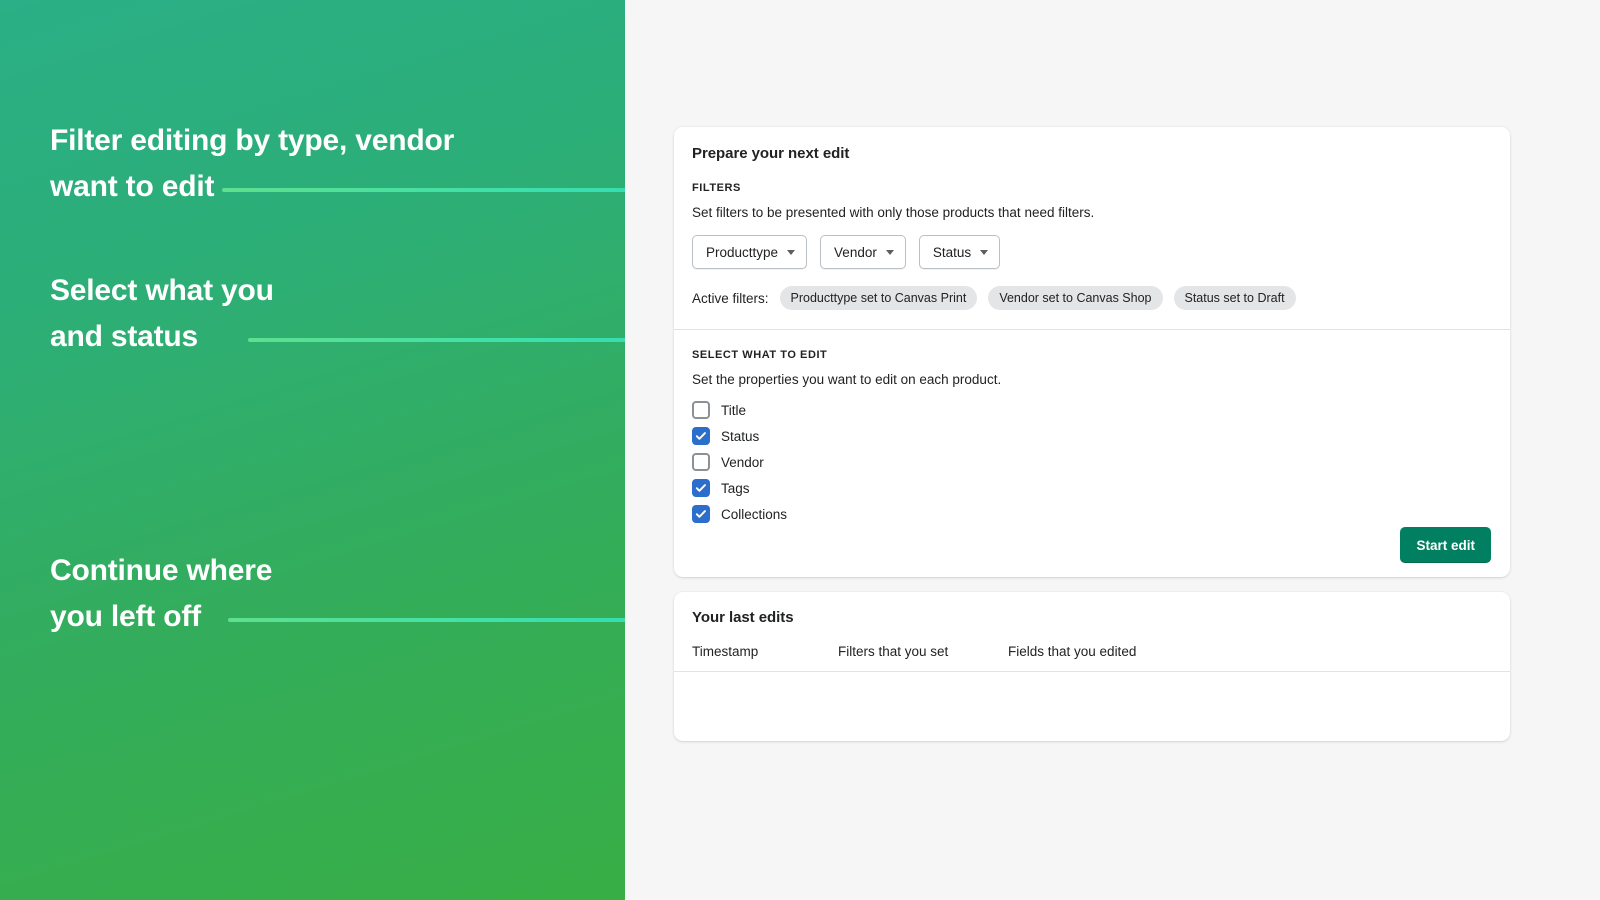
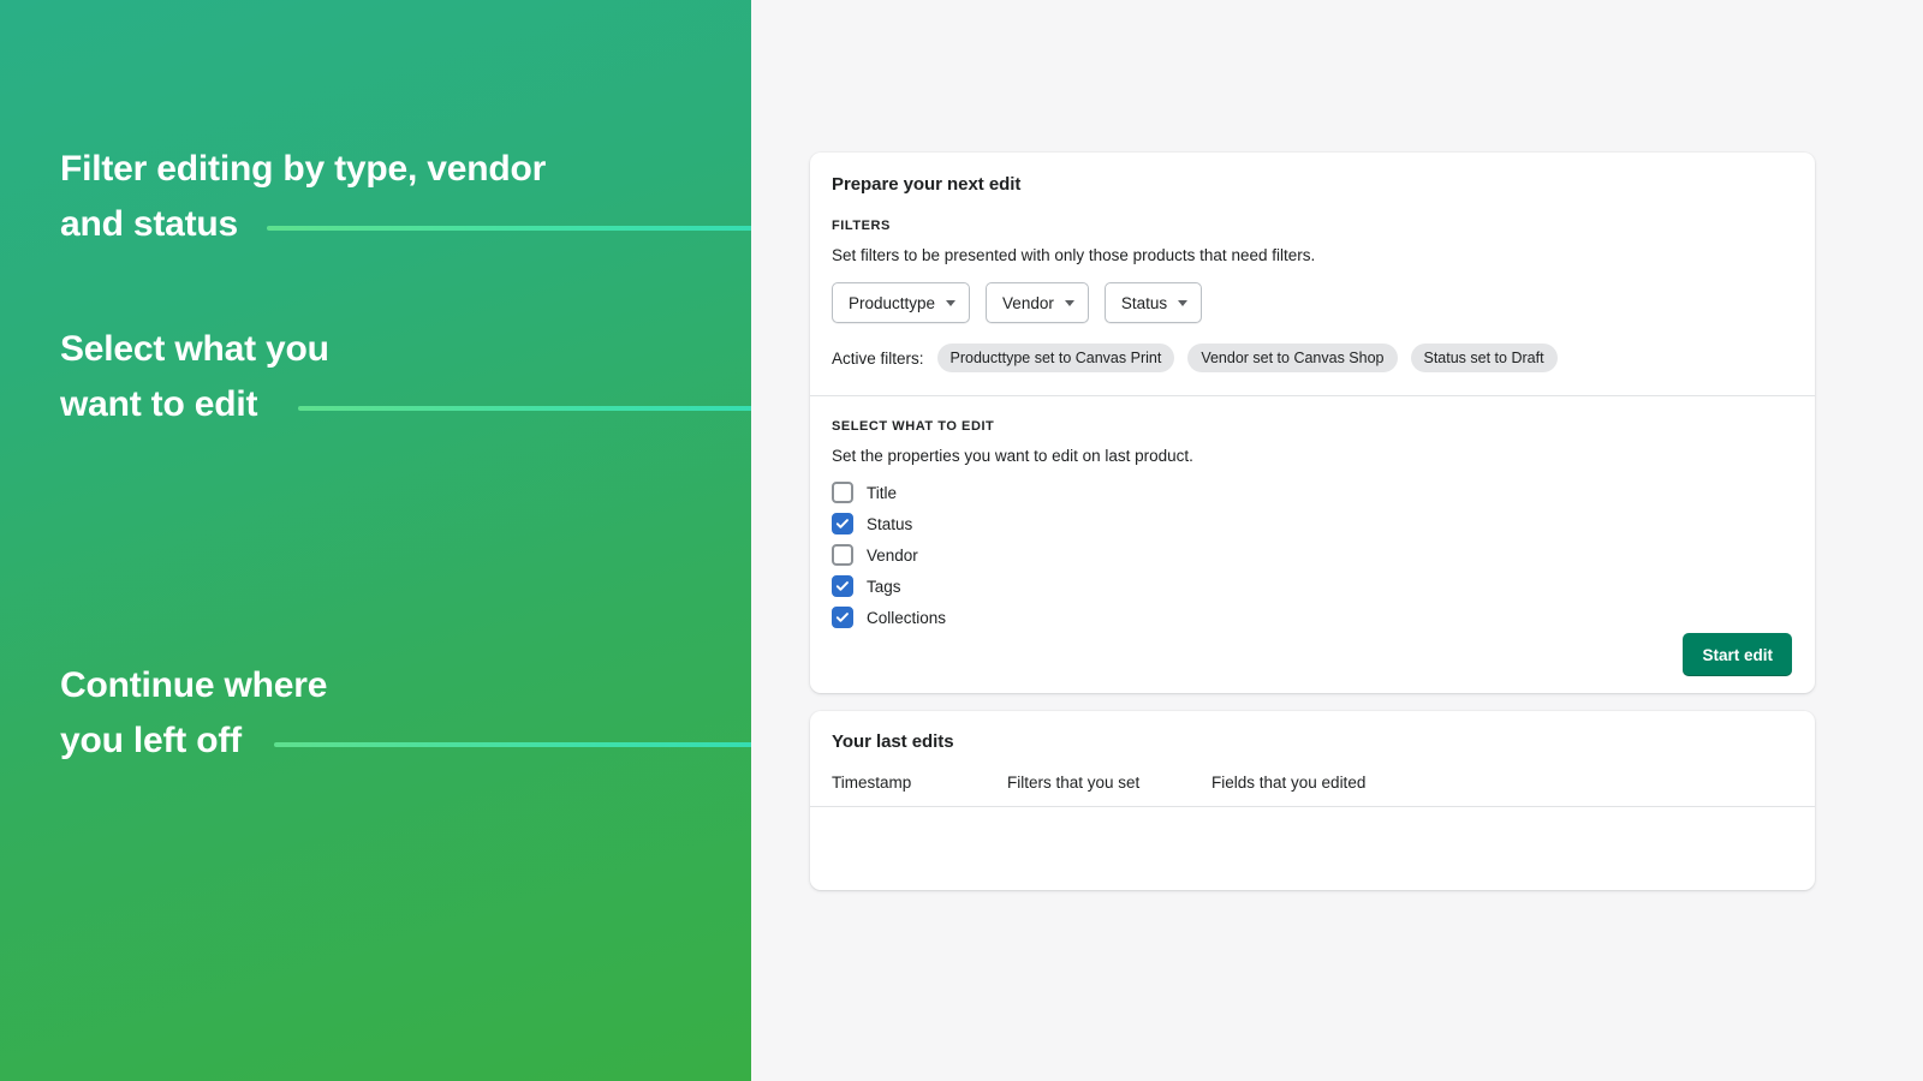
  Filter editing by type, vendor
- want to edit
+ and status
  Select what you
- and status
+ want to edit
  Continue where
  you left off
  Prepare your next edit
  FILTERS
  Set filters to be presented with only those products that need filters.
  Producttype
  Vendor
  Status
  Active filters:
  Producttype set to Canvas Print
  Vendor set to Canvas Shop
  Status set to Draft
  SELECT WHAT TO EDIT
- Set the properties you want to edit on each product.
+ Set the properties you want to edit on last product.
  Title
  Status
  Vendor
  Tags
  Collections
  Start edit
  Your last edits
  Timestamp
  Filters that you set
  Fields that you edited
